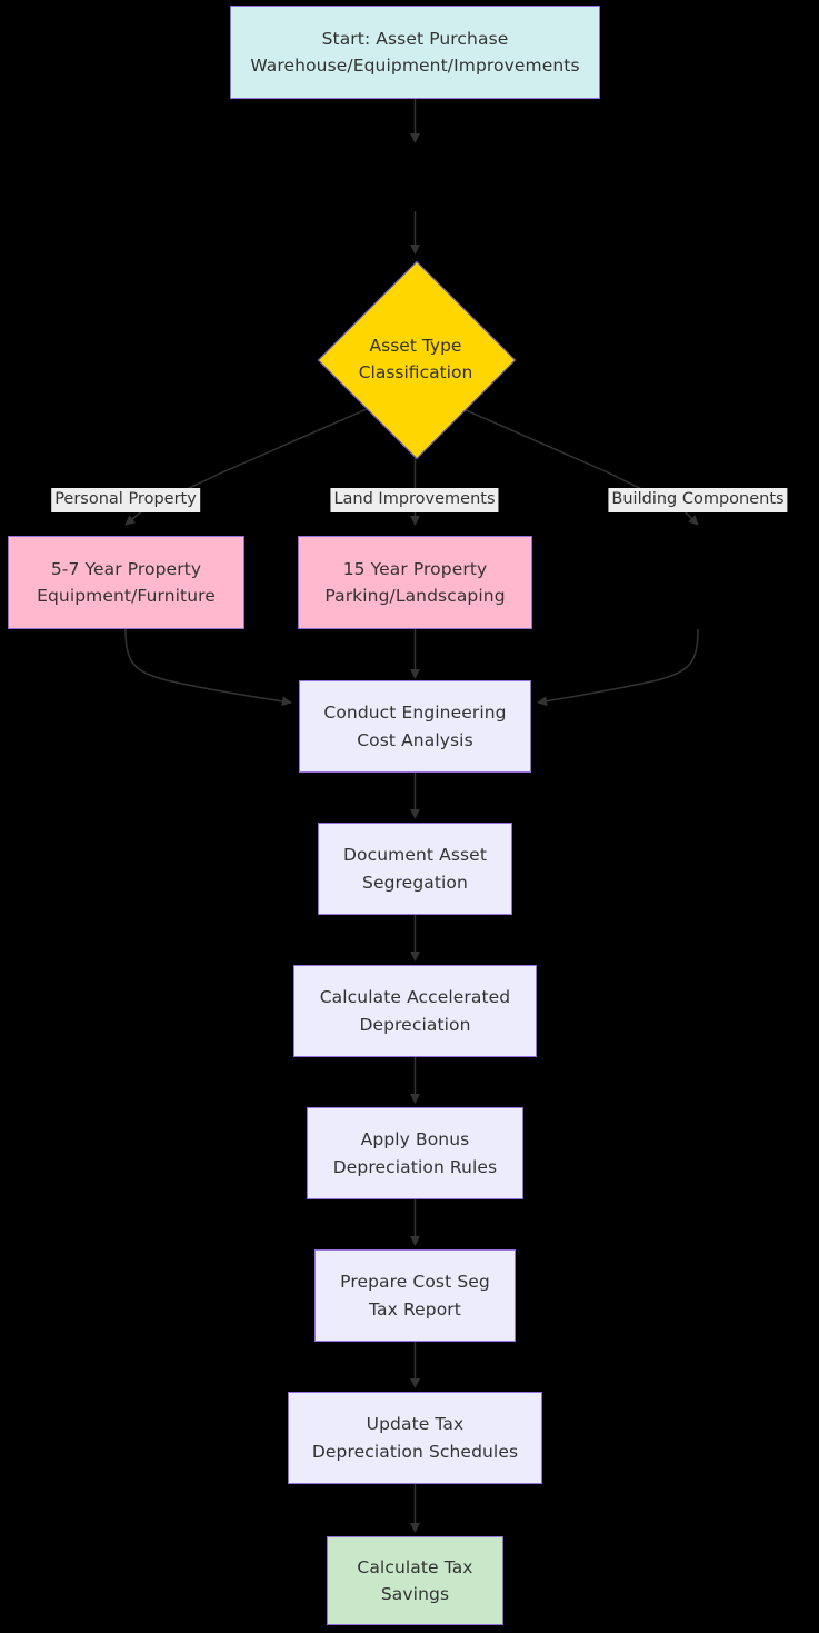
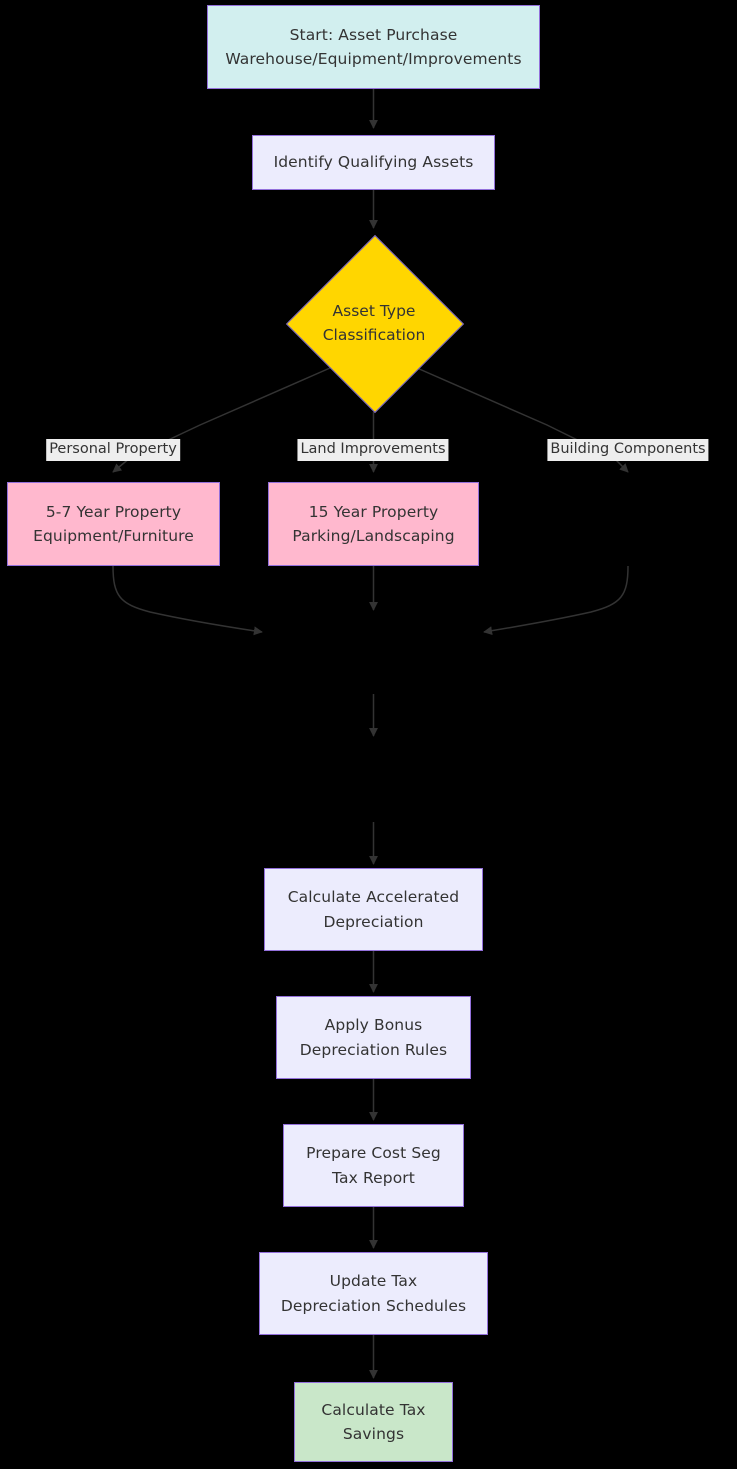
  Start: Asset Purchase
  Warehouse/Equipment/Improvements
+ Identify Qualifying Assets
  Asset Type
  Classification
  Personal Property
  Land Improvements
  Building Components
  5-7 Year Property
  Equipment/Furniture
  15 Year Property
  Parking/Landscaping
- Conduct Engineering
- Cost Analysis
- Document Asset
- Segregation
  Calculate Accelerated
  Depreciation
  Apply Bonus
  Depreciation Rules
  Prepare Cost Seg
  Tax Report
  Update Tax
  Depreciation Schedules
  Calculate Tax
  Savings
